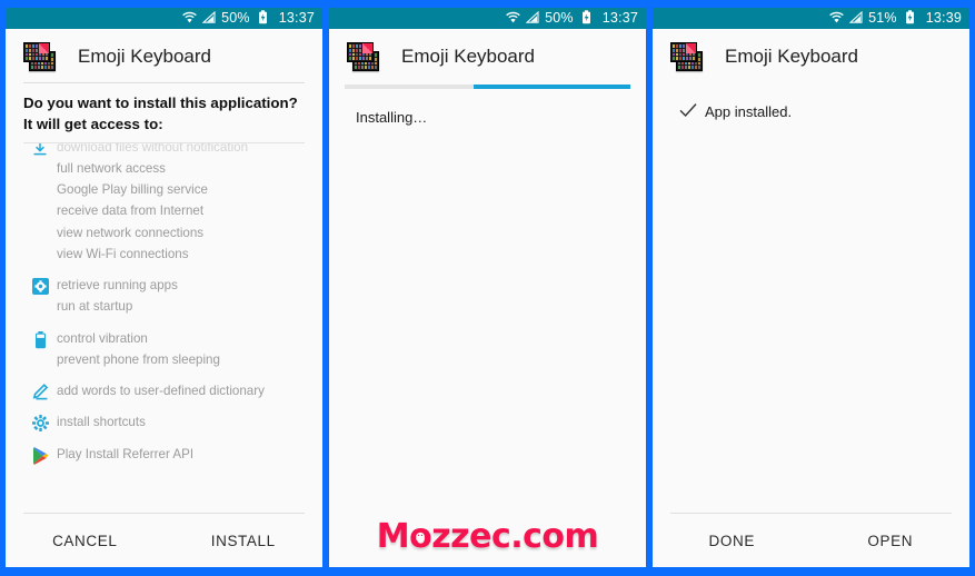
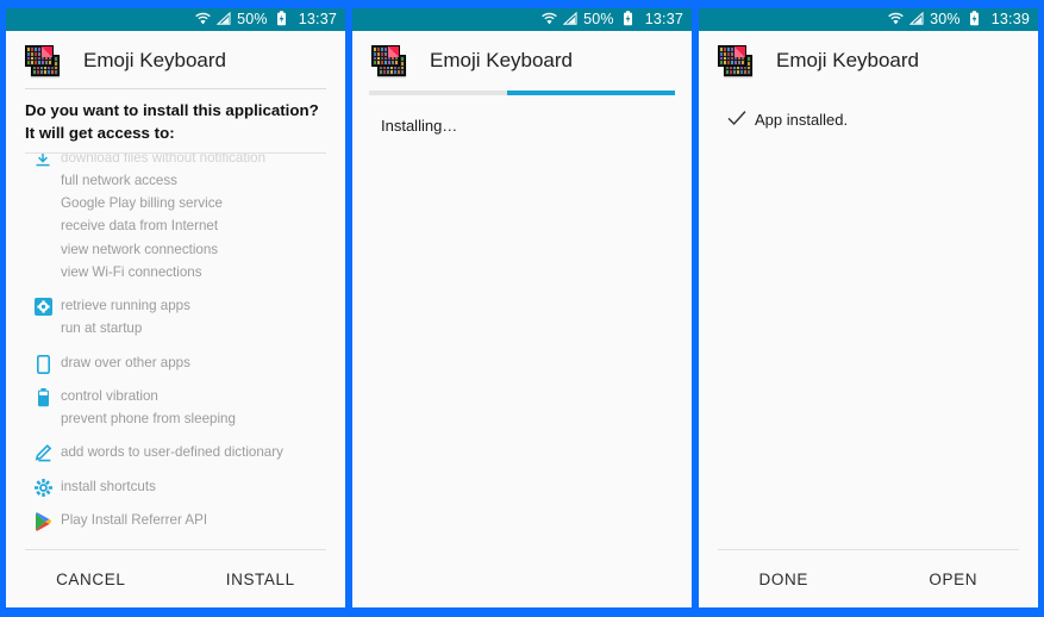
  50%
  13:37
  Emoji Keyboard
  Do you want to install this application? It will get access to:
  download files without notification
  full network access
  Google Play billing service
  receive data from Internet
  view network connections
  view Wi-Fi connections
  retrieve running apps
  run at startup
+ draw over other apps
  control vibration
  prevent phone from sleeping
  add words to user-defined dictionary
  install shortcuts
  Play Install Referrer API
  CANCEL
  INSTALL
  50%
  13:37
  Emoji Keyboard
  Installing…
- Mozzec.com
- 51%
+ 30%
  13:39
  Emoji Keyboard
  App installed.
  DONE
  OPEN
